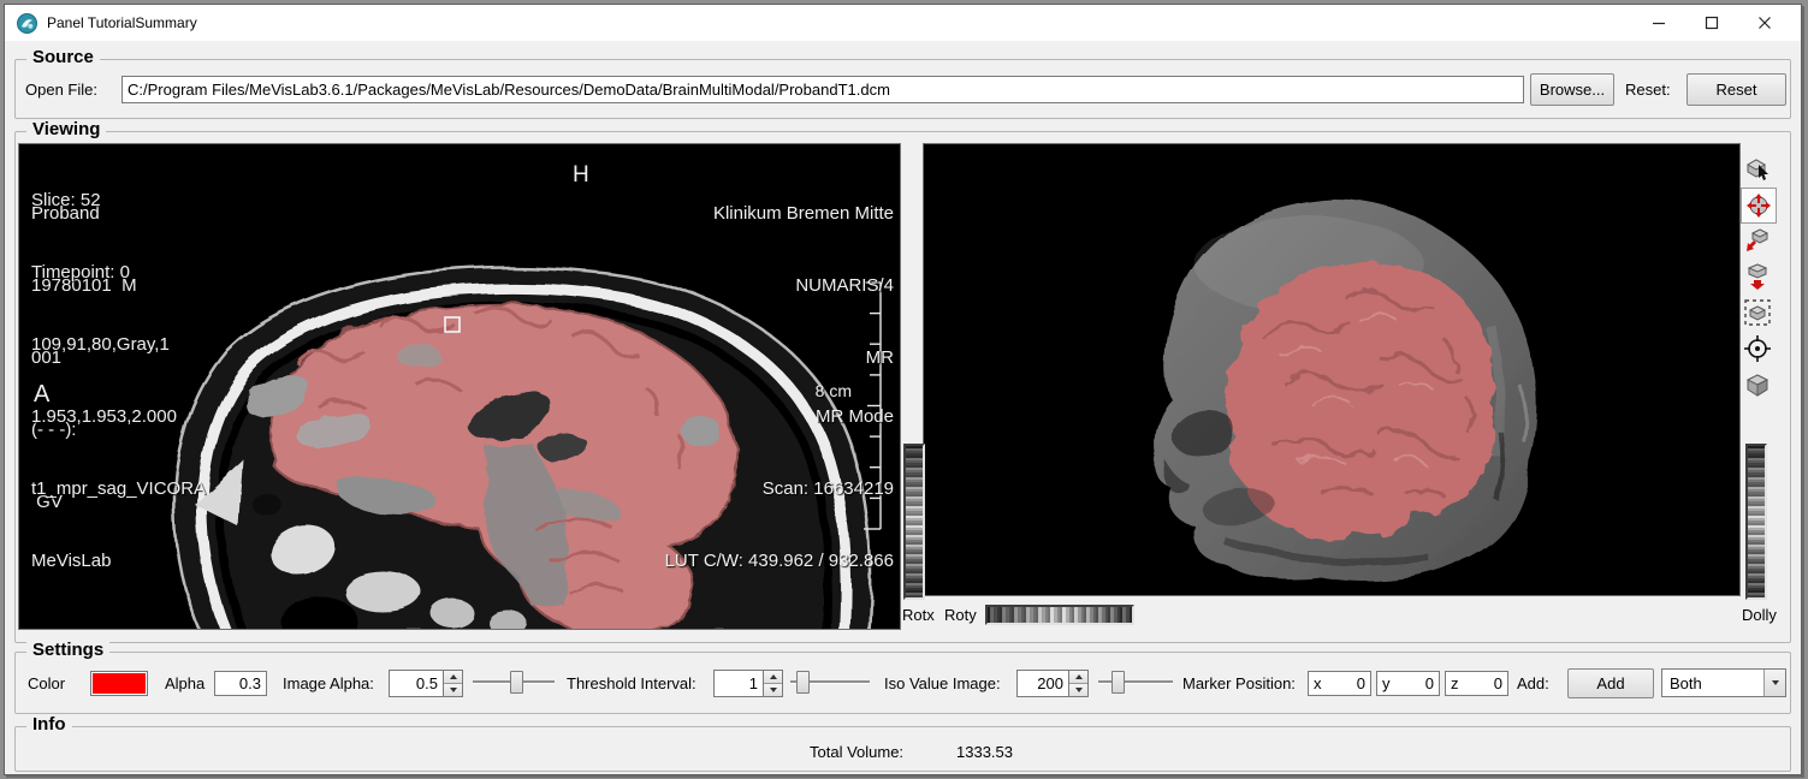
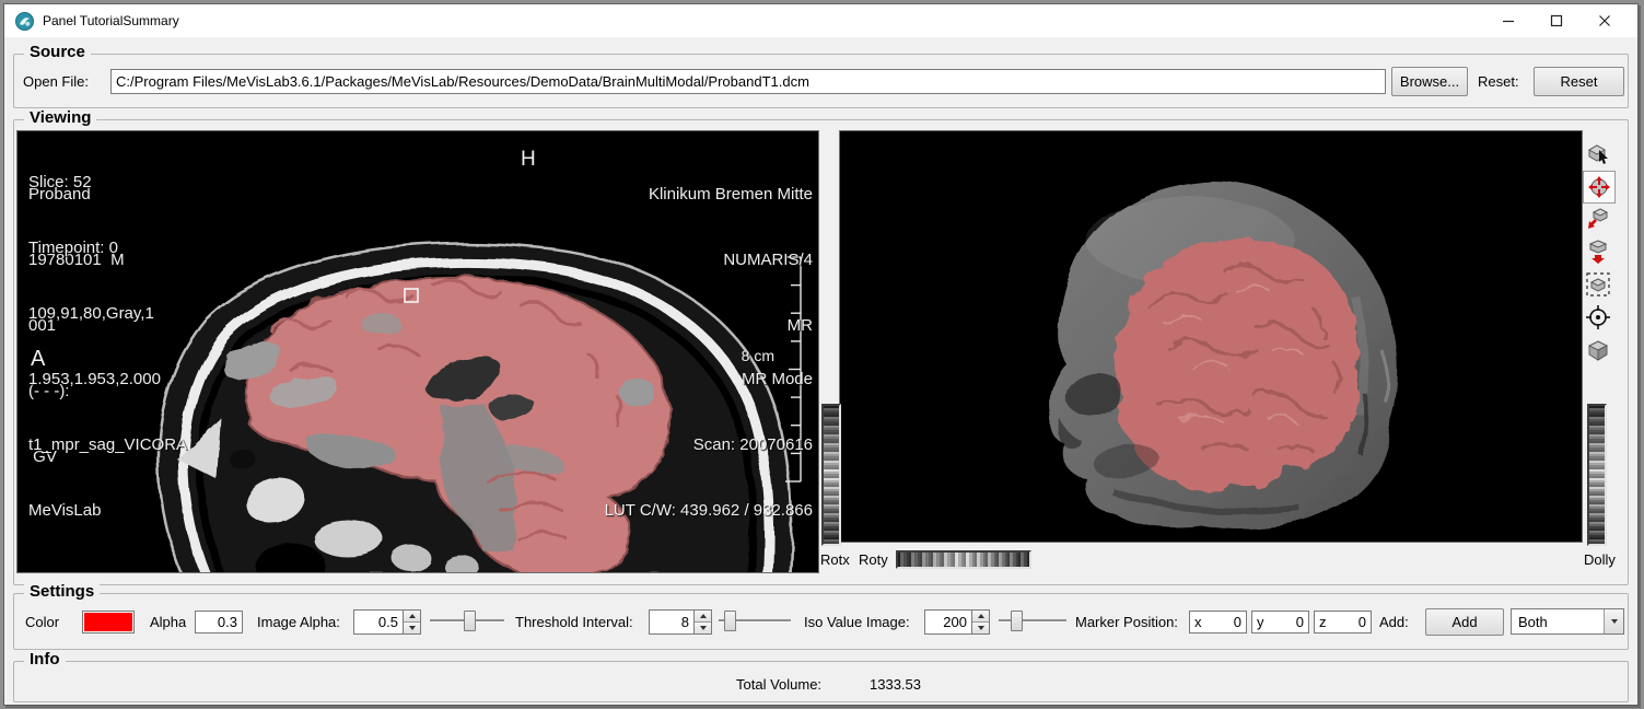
  Panel TutorialSummary
  Source
  Open File:
  C:/Program Files/MeVisLab3.6.1/Packages/MeVisLab/Resources/DemoData/BrainMultiModal/ProbandT1.dcm
  Browse...
  Reset:
  Reset
  Viewing
  Proband
  19780101 M
  001
  (- - -):
  GV
  Klinikum Bremen Mitte
  NUMARIS/4
  MR
  Slice: 52
  Timepoint: 0
  109,91,80,Gray,1
  1.953,1.953,2.000
  t1_mpr_sag_VICORA
  MeVisLab
  MR Mode
- Scan: 16634219
+ Scan: 20070616
  LUT C/W: 439.962 / 932.866
  H
  A
  8 cm
  Rotx
  Roty
  Dolly
  Settings
  Color
  Alpha
  0.3
  Image Alpha:
  0.5
  Threshold Interval:
- 1
+ 8
  Iso Value Image:
  200
  Marker Position:
  x
  0
  y
  0
  z
  0
  Add:
  Add
  Both
  Info
  Total Volume:
  1333.53
